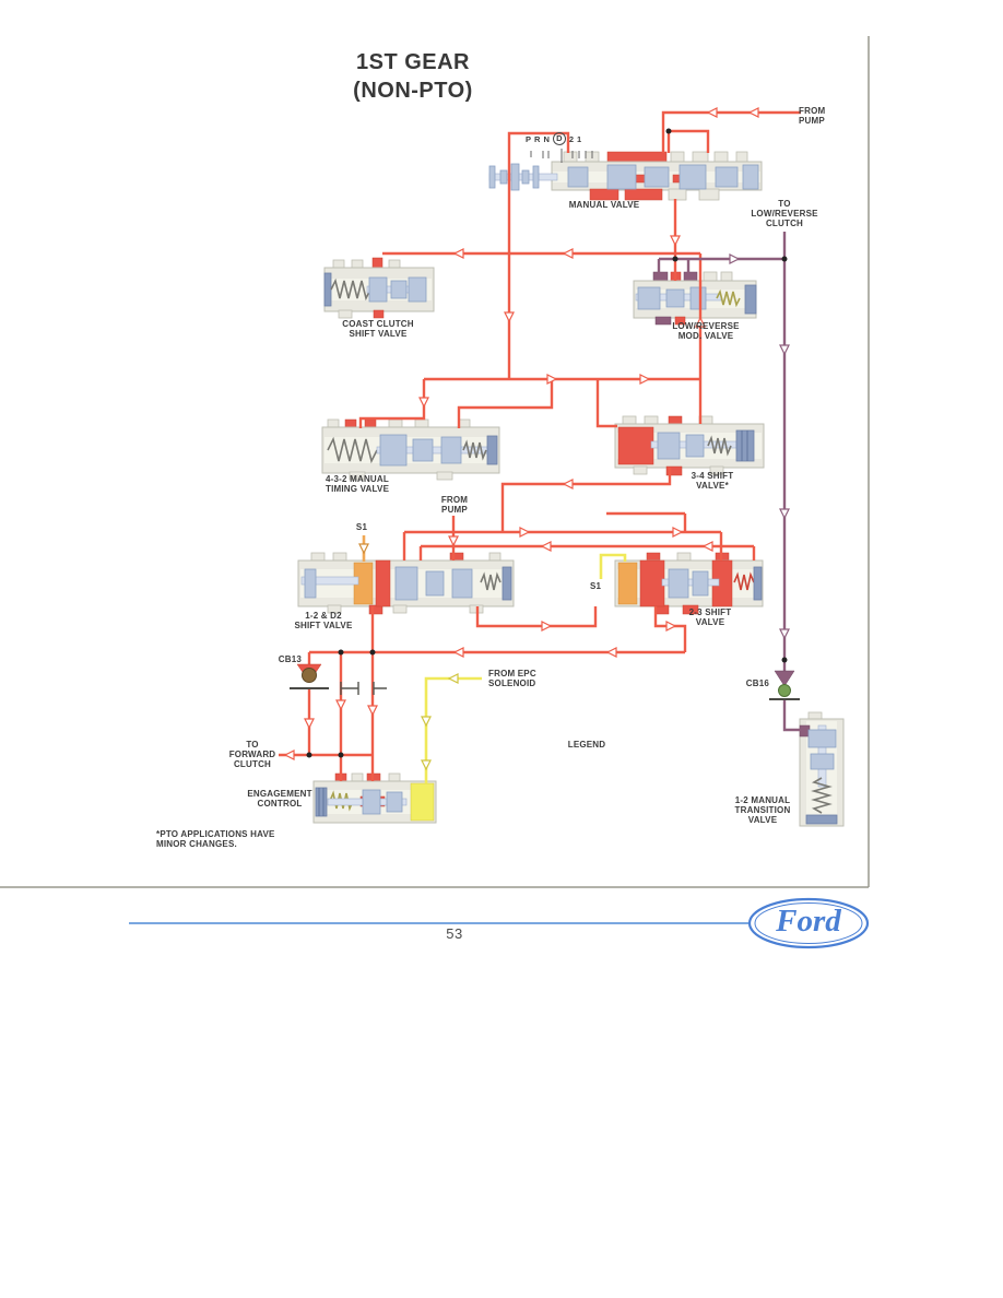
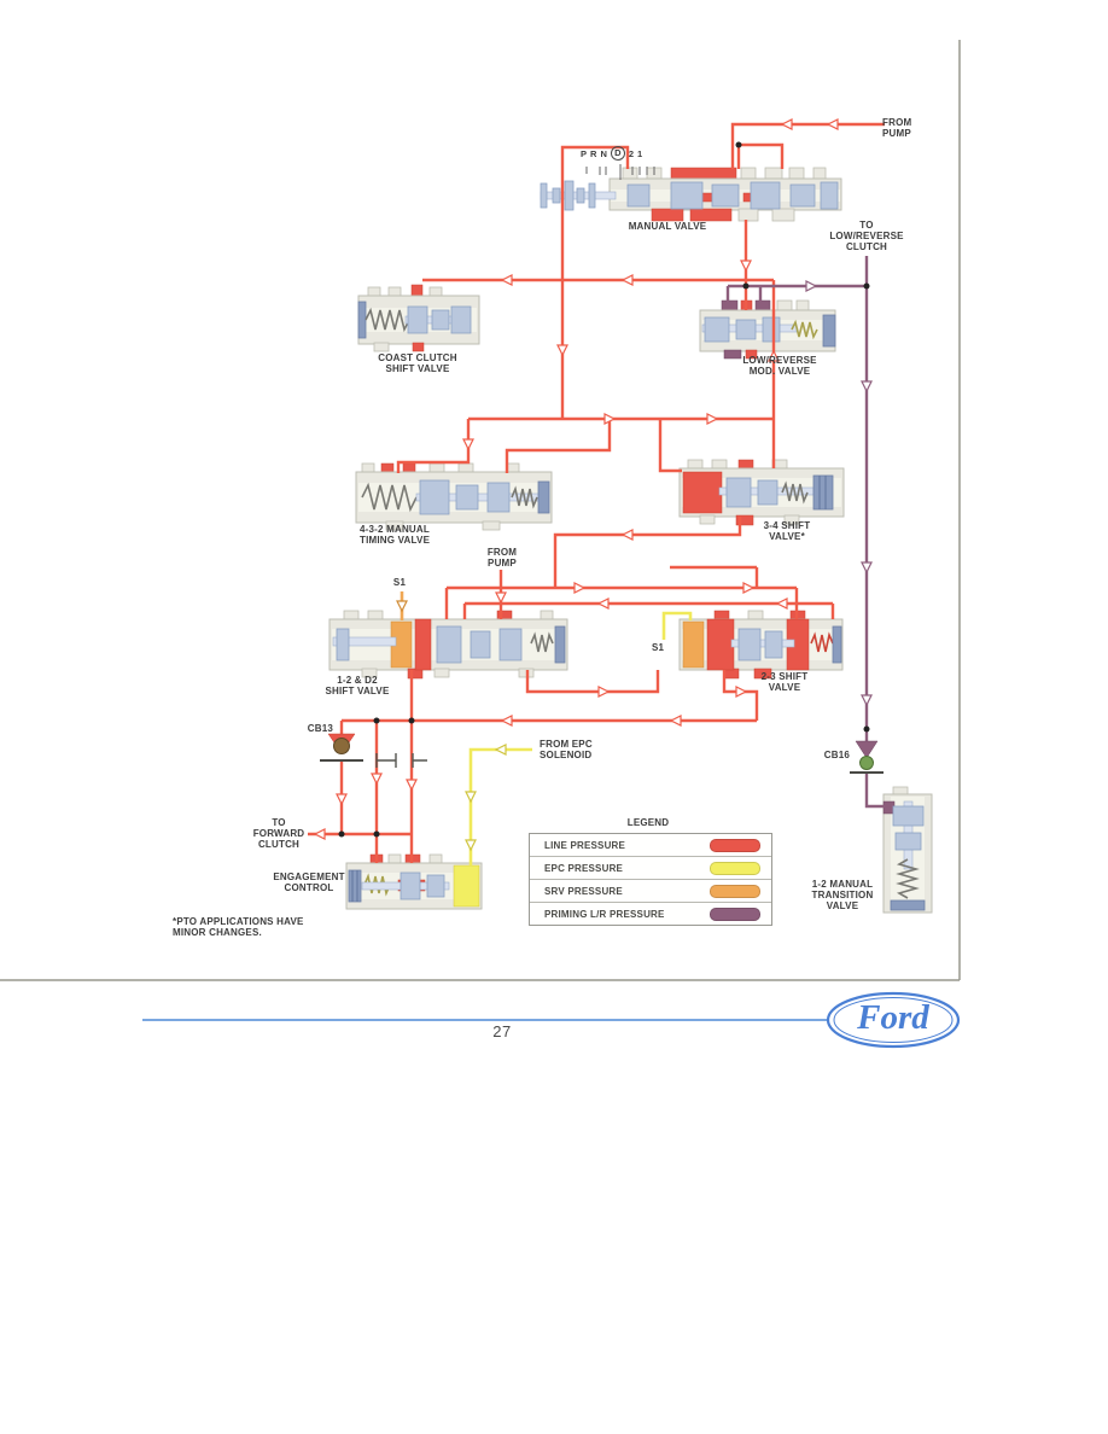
- 1ST GEAR
- (NON-PTO)
  P
  R
  N
  D
  2
  1
  FROM
  PUMP
  MANUAL VALVE
  TO
  LOW/REVERSE
  CLUTCH
  COAST CLUTCH
  SHIFT VALVE
  LOW/REVERSE
  MOD. VALVE
  4-3-2 MANUAL
  TIMING VALVE
  3-4 SHIFT
  VALVE*
  FROM
  PUMP
  S1
  S1
  1-2 & D2
  SHIFT VALVE
  2-3 SHIFT
  VALVE
  CB13
  CB16
  FROM EPC
  SOLENOID
  TO
  FORWARD
  CLUTCH
  ENGAGEMENT
  CONTROL
  1-2 MANUAL
  TRANSITION
  VALVE
  LEGEND
+ LINE PRESSURE
+ EPC PRESSURE
+ SRV PRESSURE
+ PRIMING L/R PRESSURE
  *PTO APPLICATIONS HAVE
  MINOR CHANGES.
- 53
+ 27
  Ford
